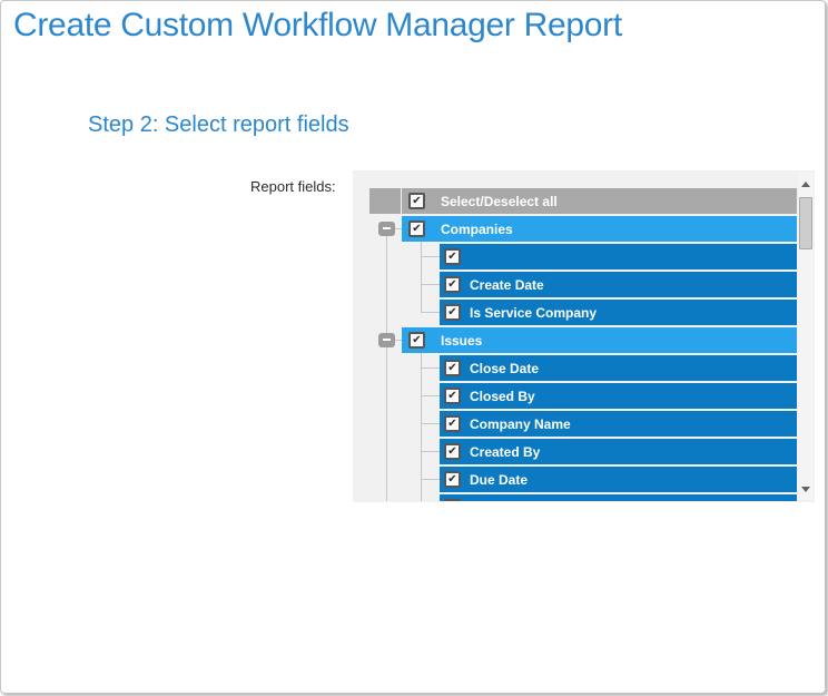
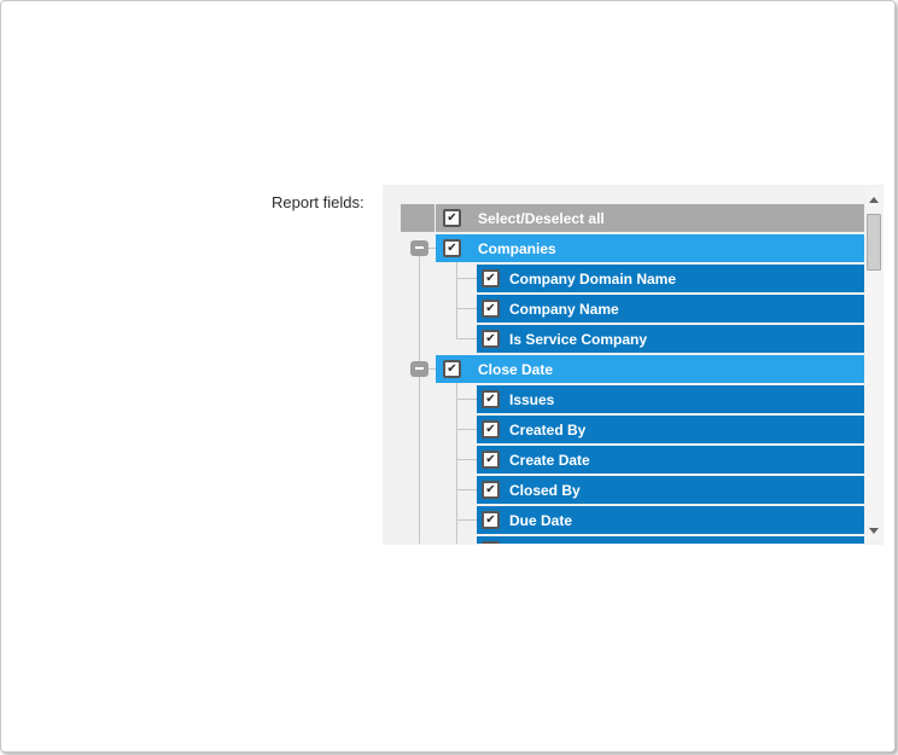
- Create Custom Workflow Manager Report
- Step 2: Select report fields
  Report fields:
  ✔
  Select/Deselect all
  ✔
  Companies
  ✔
+ Company Domain Name
  ✔
- Create Date
+ Company Name
  ✔
  Is Service Company
  ✔
- Issues
+ Close Date
  ✔
- Close Date
+ Issues
  ✔
- Closed By
+ Created By
  ✔
- Company Name
+ Create Date
  ✔
- Created By
+ Closed By
  ✔
  Due Date
